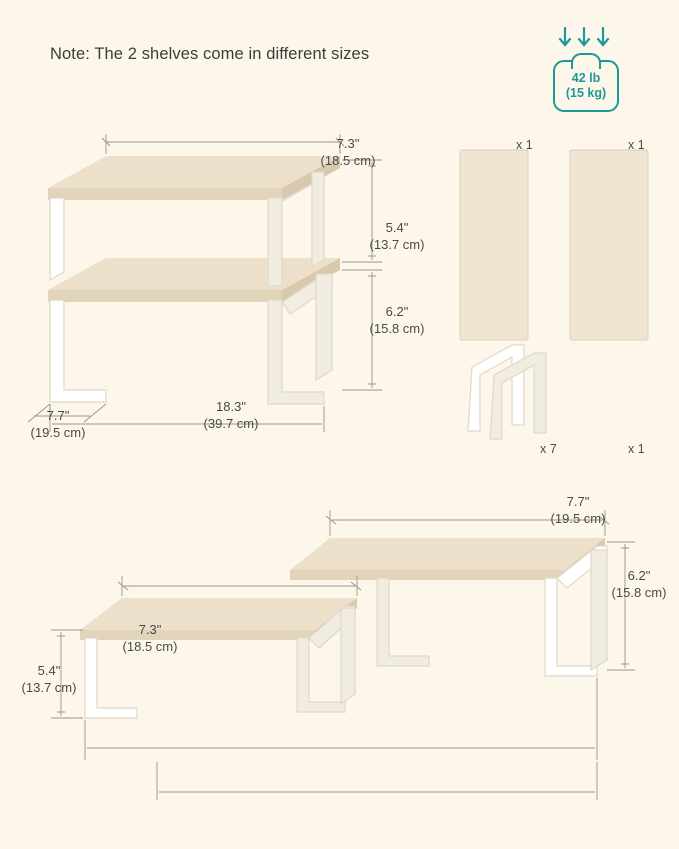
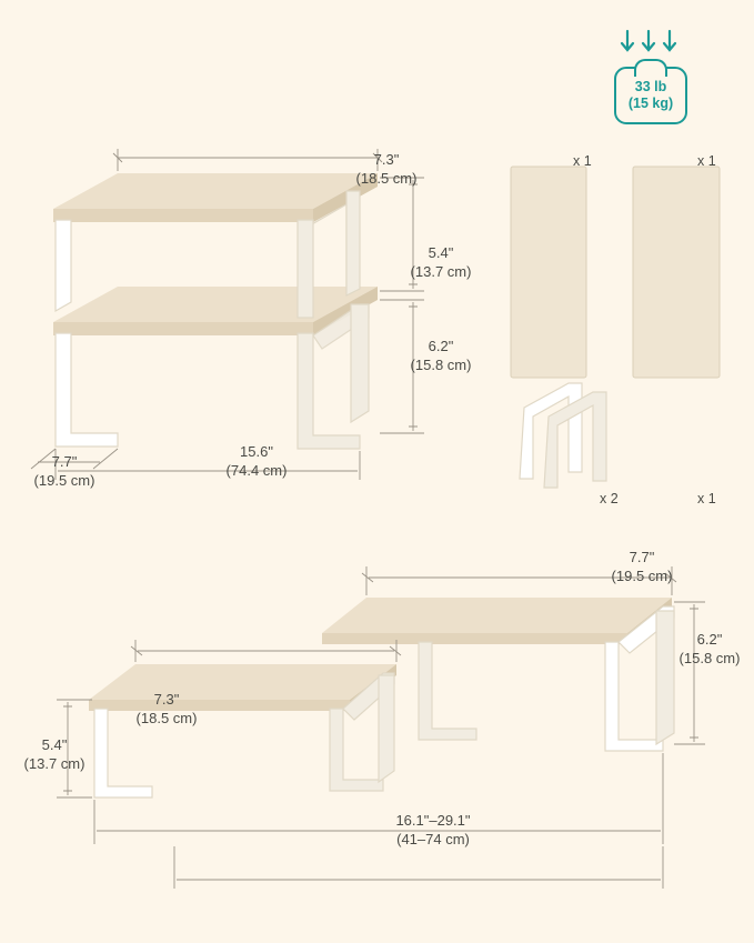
- Note: The 2 shelves come in different sizes
- 42 lb
+ 33 lb
  (15 kg)
  7.3"
  (18.5 cm)
  5.4"
  (13.7 cm)
  6.2"
  (15.8 cm)
- 18.3"
+ 15.6"
- (39.7 cm)
+ (74.4 cm)
  7.7"
  (19.5 cm)
  x 1
  x 1
- x 7
+ x 2
  x 1
  7.7"
  (19.5 cm)
  6.2"
  (15.8 cm)
  7.3"
  (18.5 cm)
  5.4"
  (13.7 cm)
+ 16.1"–29.1"
+ (41–74 cm)
